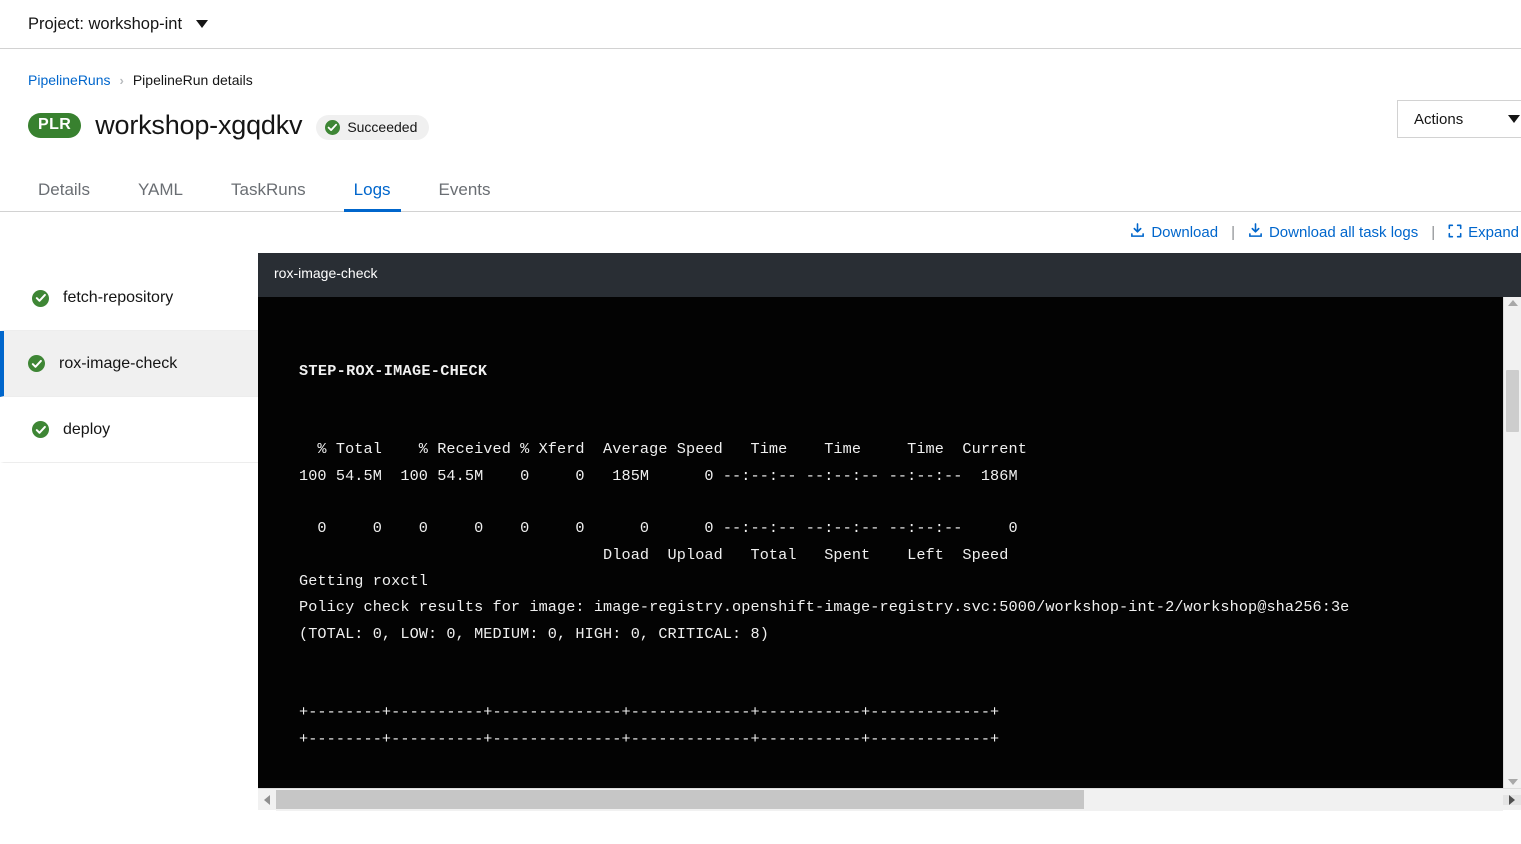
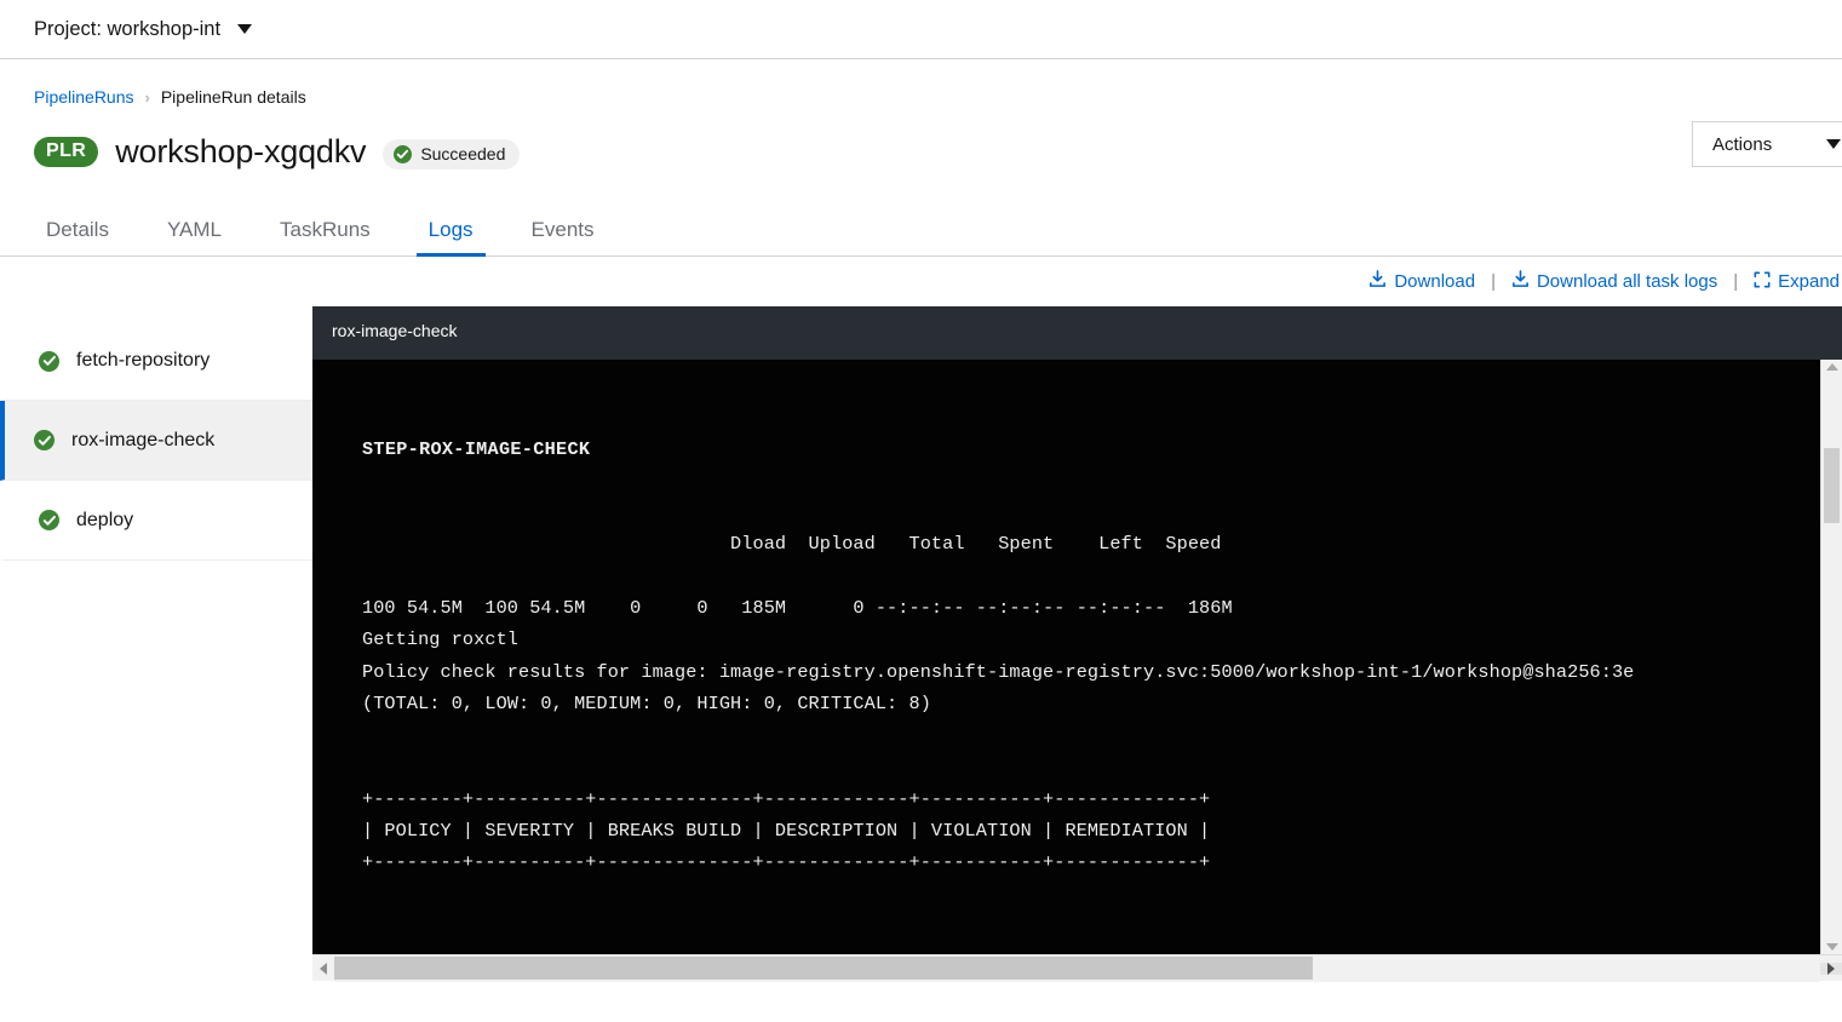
  Project: workshop-int
  PipelineRuns
  ›
  PipelineRun details
  PLR
  workshop-xgqdkv
  Succeeded
  Actions
  Details
  YAML
  TaskRuns
  Logs
  Events
  Download
  |
  Download all task logs
  |
  Expand
  fetch-repository
  rox-image-check
  deploy
  rox-image-check
  STEP-ROX-IMAGE-CHECK
- % Total % Received % Xferd Average Speed Time Time Time Current
- 100 54.5M 100 54.5M 0 0 185M 0 --:--:-- --:--:-- --:--:-- 186M
+ Dload Upload Total Spent Left Speed
- 0 0 0 0 0 0 0 0 --:--:-- --:--:-- --:--:-- 0
- Dload Upload Total Spent Left Speed
+ 100 54.5M 100 54.5M 0 0 185M 0 --:--:-- --:--:-- --:--:-- 186M
  Getting roxctl
- Policy check results for image: image-registry.openshift-image-registry.svc:5000/workshop-int-2/workshop@sha256:3e
+ Policy check results for image: image-registry.openshift-image-registry.svc:5000/workshop-int-1/workshop@sha256:3e
  (TOTAL: 0, LOW: 0, MEDIUM: 0, HIGH: 0, CRITICAL: 8)
  +--------+----------+--------------+-------------+-----------+-------------+
+ | POLICY | SEVERITY | BREAKS BUILD | DESCRIPTION | VIOLATION | REMEDIATION |
  +--------+----------+--------------+-------------+-----------+-------------+
